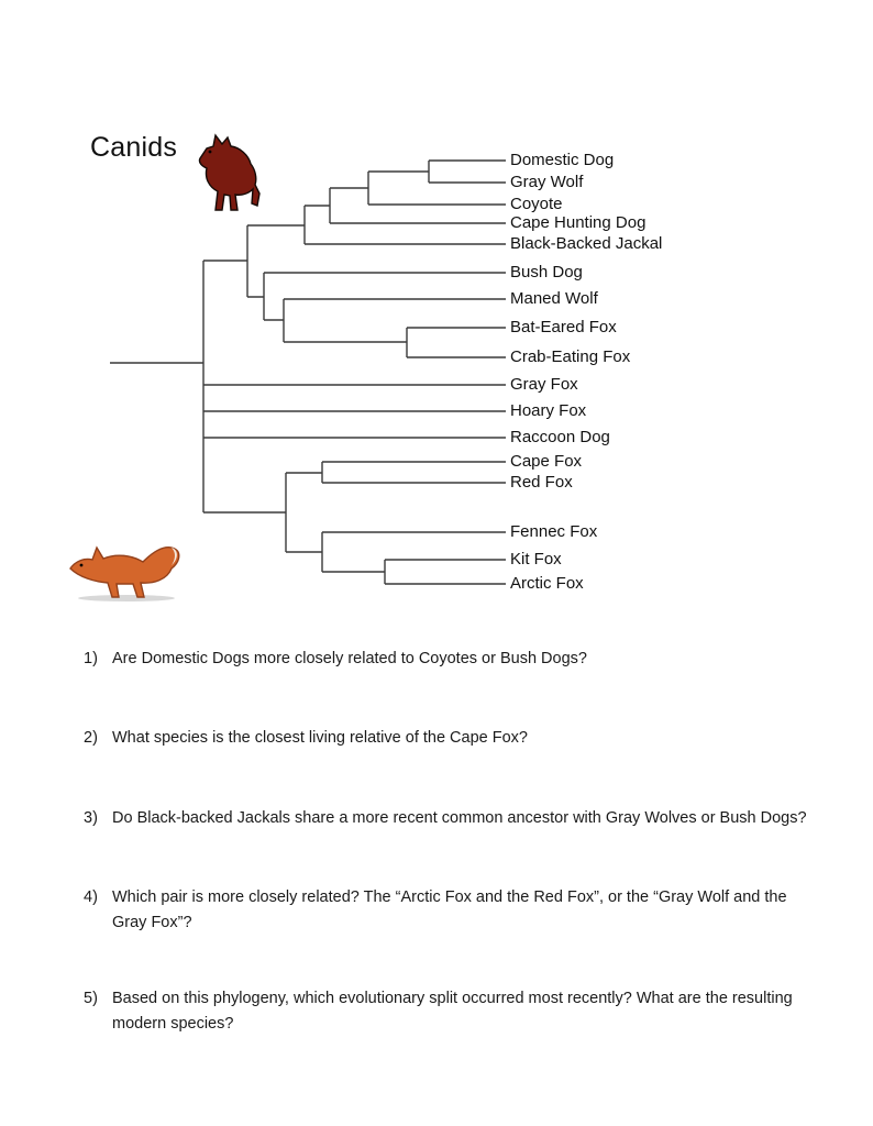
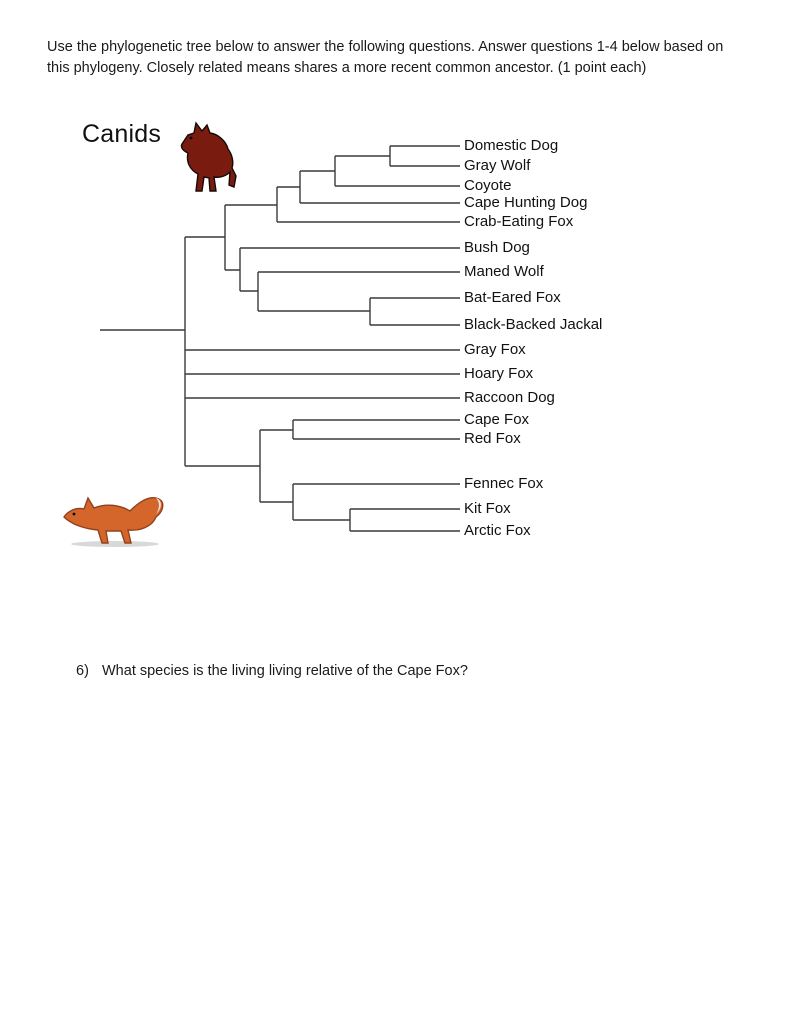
+ Use the phylogenetic tree below to answer the following questions. Answer questions 1-4 below based on this phylogeny. Closely related means shares a more recent common ancestor. (1 point each)
  Canids
  Domestic Dog
  Gray Wolf
  Coyote
  Cape Hunting Dog
- Black-Backed Jackal
+ Crab-Eating Fox
  Bush Dog
  Maned Wolf
  Bat-Eared Fox
- Crab-Eating Fox
+ Black-Backed Jackal
  Gray Fox
  Hoary Fox
  Raccoon Dog
  Cape Fox
  Red Fox
  Fennec Fox
  Kit Fox
  Arctic Fox
- 1)
- Are Domestic Dogs more closely related to Coyotes or Bush Dogs?
- 2)
+ 6)
- What species is the closest living relative of the Cape Fox?
+ What species is the living living relative of the Cape Fox?
- 3)
- Do Black-backed Jackals share a more recent common ancestor with Gray Wolves or Bush Dogs?
- 4)
- Which pair is more closely related? The “Arctic Fox and the Red Fox”, or the “Gray Wolf and the Gray Fox”?
- 5)
- Based on this phylogeny, which evolutionary split occurred most recently? What are the resulting modern species?
